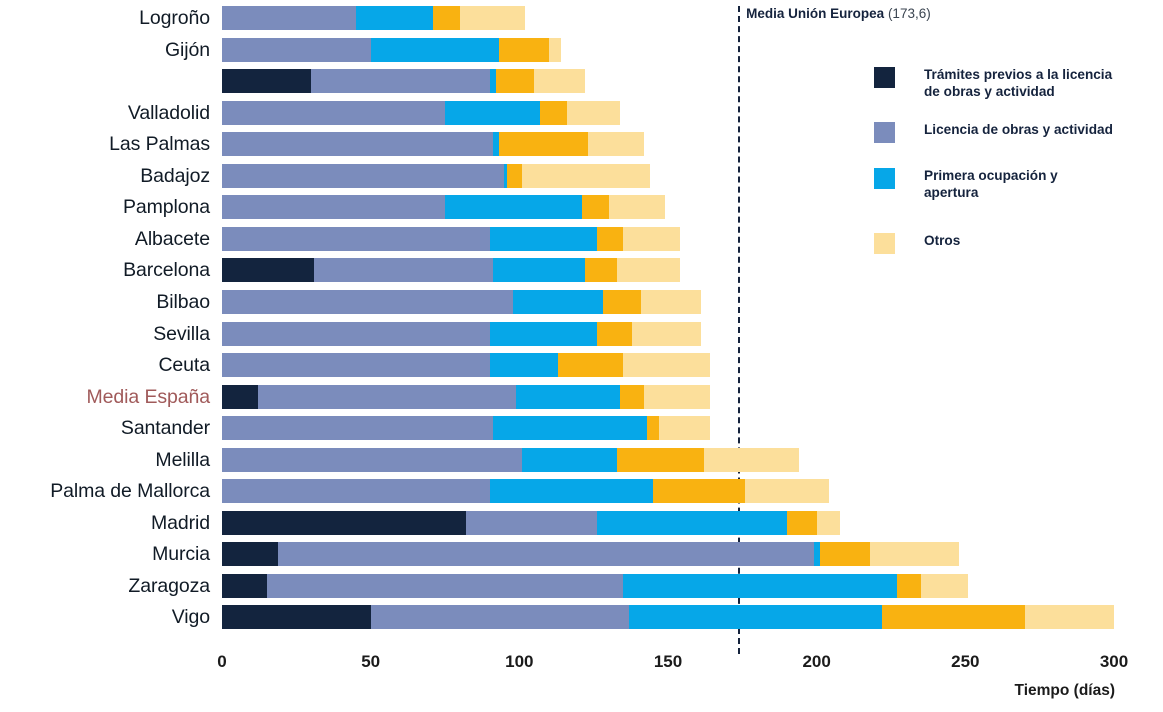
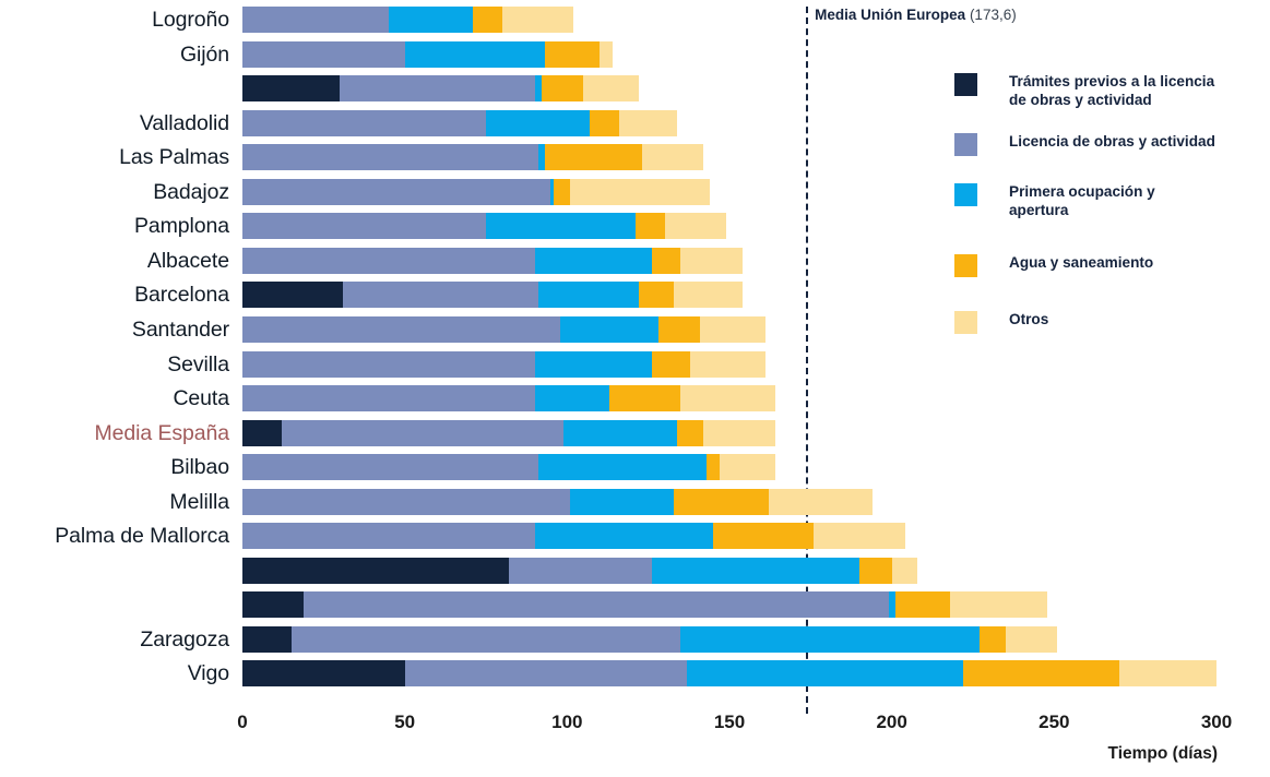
  Logroño
  Gijón
  Valladolid
  Las Palmas
  Badajoz
  Pamplona
  Albacete
  Barcelona
- Bilbao
+ Santander
  Sevilla
  Ceuta
  Media España
- Santander
+ Bilbao
  Melilla
  Palma de Mallorca
- Madrid
- Murcia
  Zaragoza
  Vigo
  Media Unión Europea (173,6)
  0
  50
  100
  150
  200
  250
  300
  Tiempo (días)
  Trámites previos a la licencia de obras y actividad
  Licencia de obras y actividad
  Primera ocupación y apertura
+ Agua y saneamiento
  Otros
